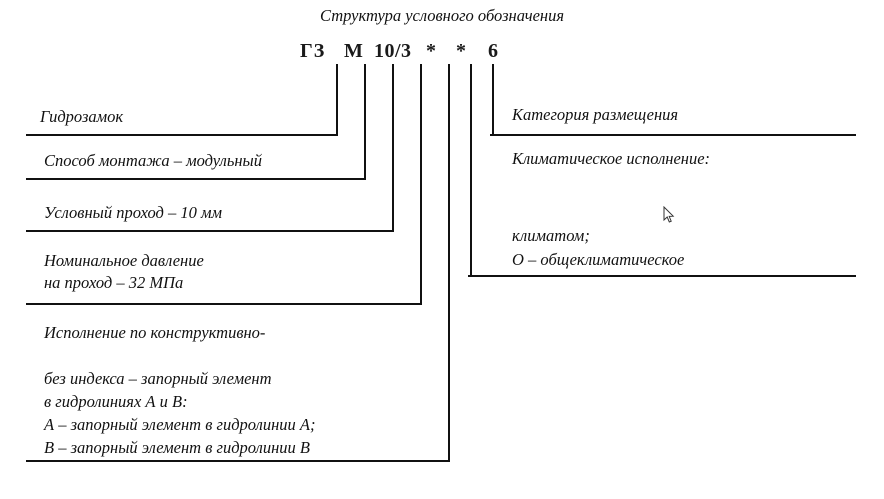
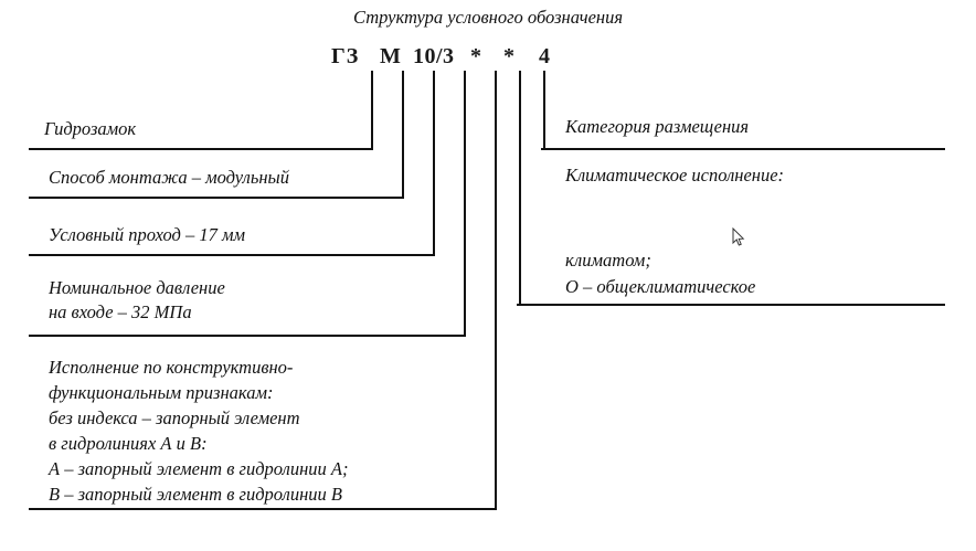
  Структура условного обозначения
- ГЗ М 10/3 * * 6
+ ГЗ М 10/3 * * 4
  Гидрозамок
  Способ монтажа – модульный
- Условный проход – 10 мм
+ Условный проход – 17 мм
  Номинальное давление
- на проход – 32 МПа
+ на входе – 32 МПа
  Исполнение по конструктивно-
+ функциональным признакам:
  без индекса – запорный элемент
  в гидролиниях А и В:
  А – запорный элемент в гидролинии А;
  В – запорный элемент в гидролинии В
  Категория размещения
  Климатическое исполнение:
  климатом;
  О – общеклиматическое
